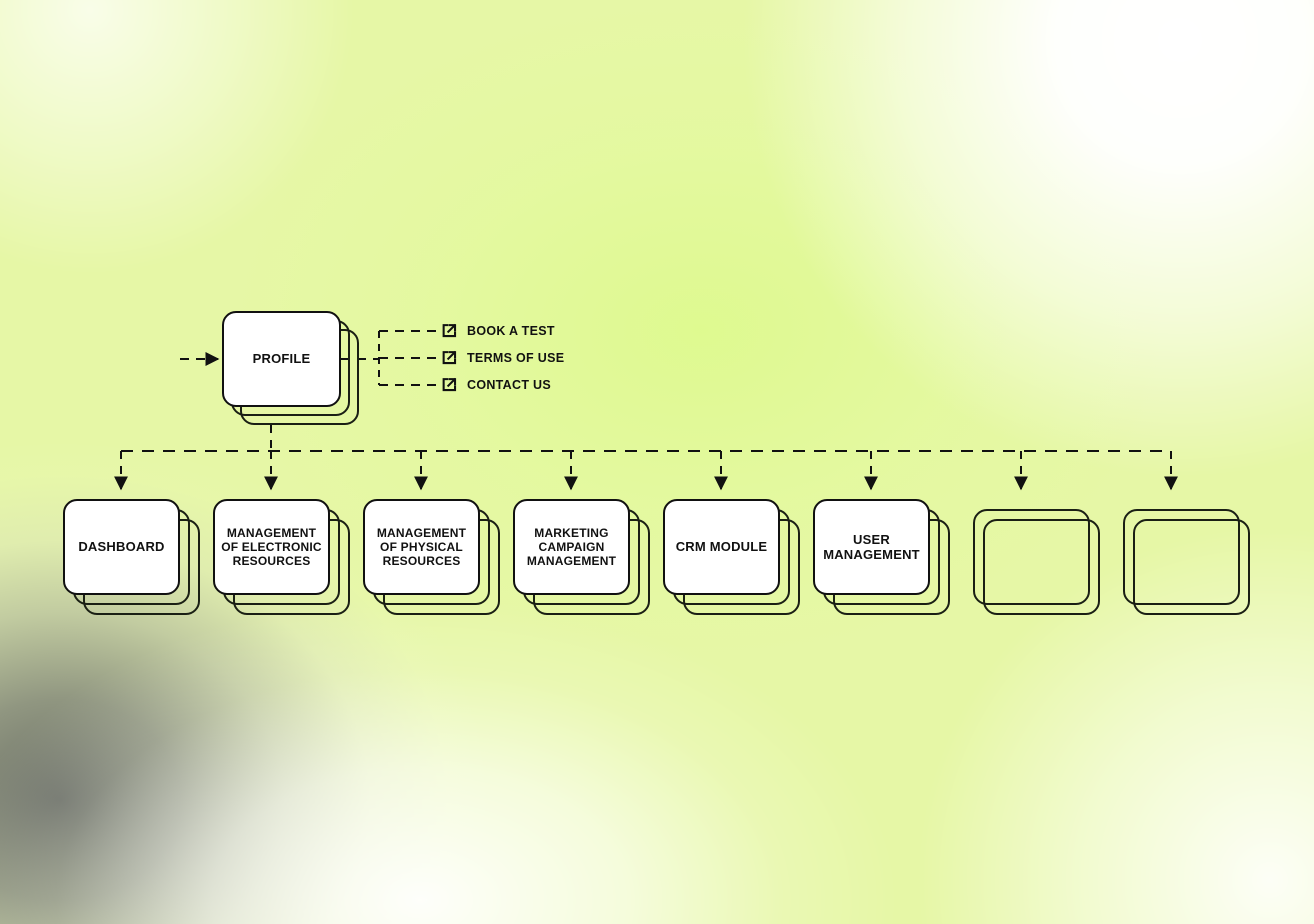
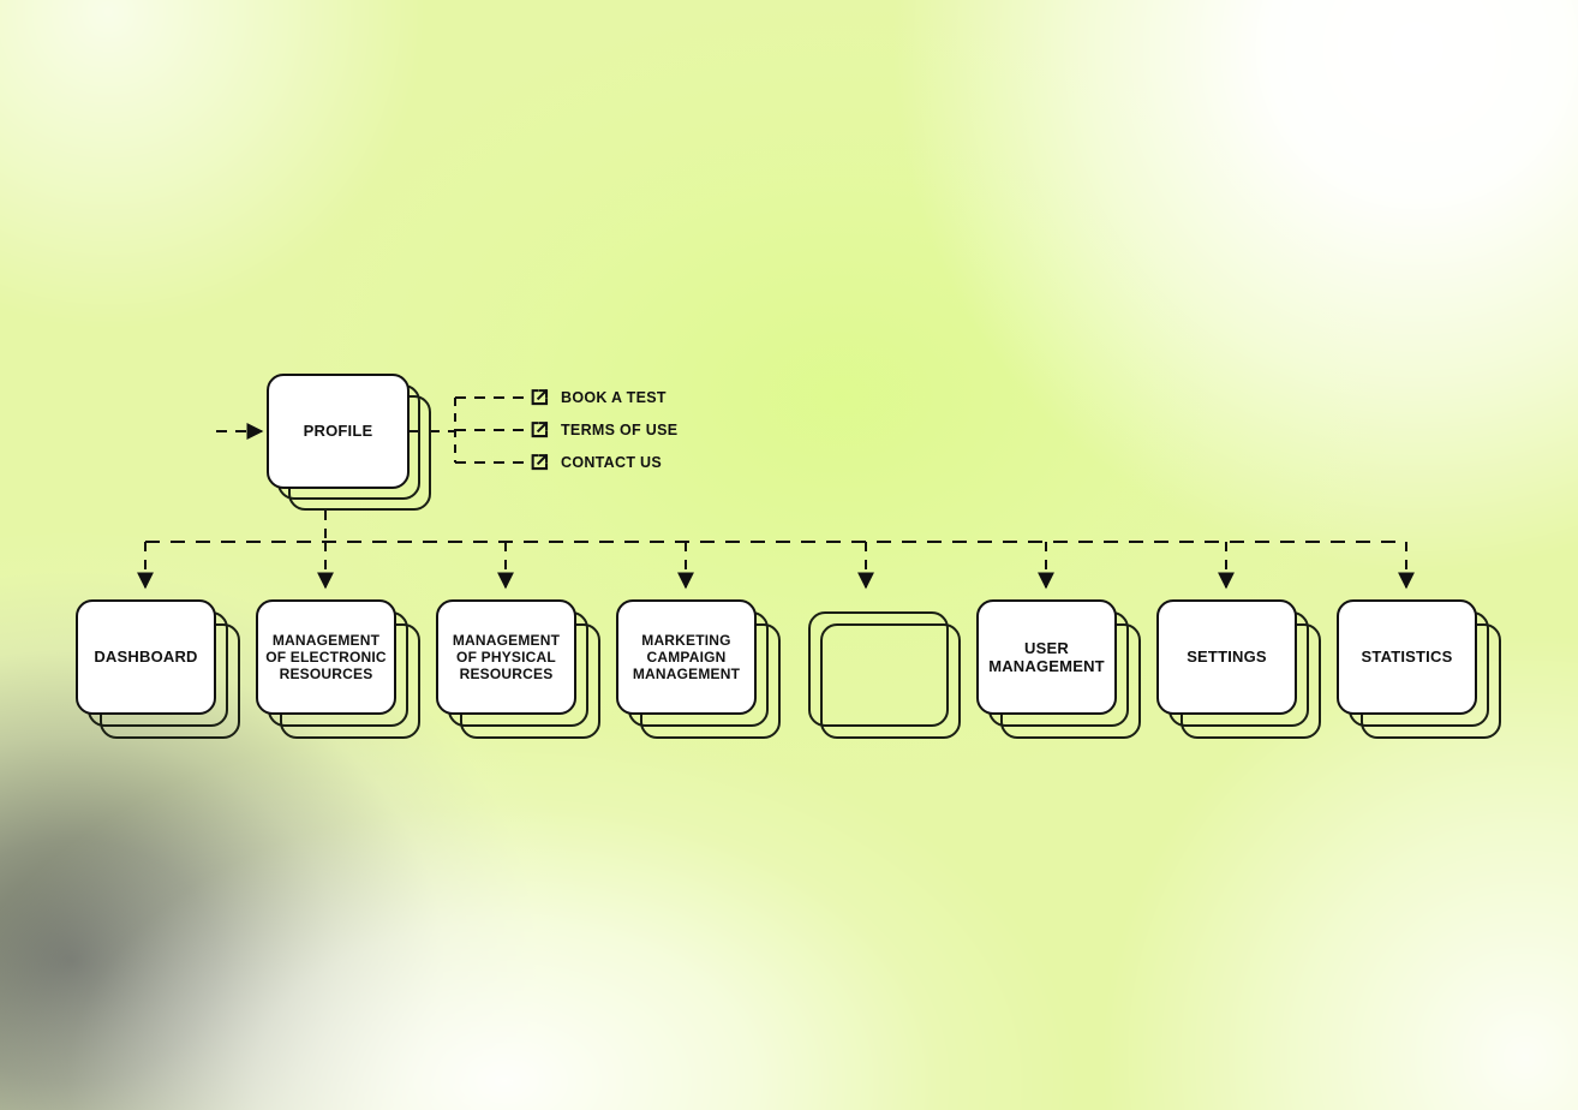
  PROFILE
  BOOK A TEST
  TERMS OF USE
  CONTACT US
  DASHBOARD
  MANAGEMENT
  OF ELECTRONIC
  RESOURCES
  MANAGEMENT
  OF PHYSICAL
  RESOURCES
  MARKETING
  CAMPAIGN
  MANAGEMENT
- CRM MODULE
  USER
  MANAGEMENT
+ SETTINGS
+ STATISTICS
